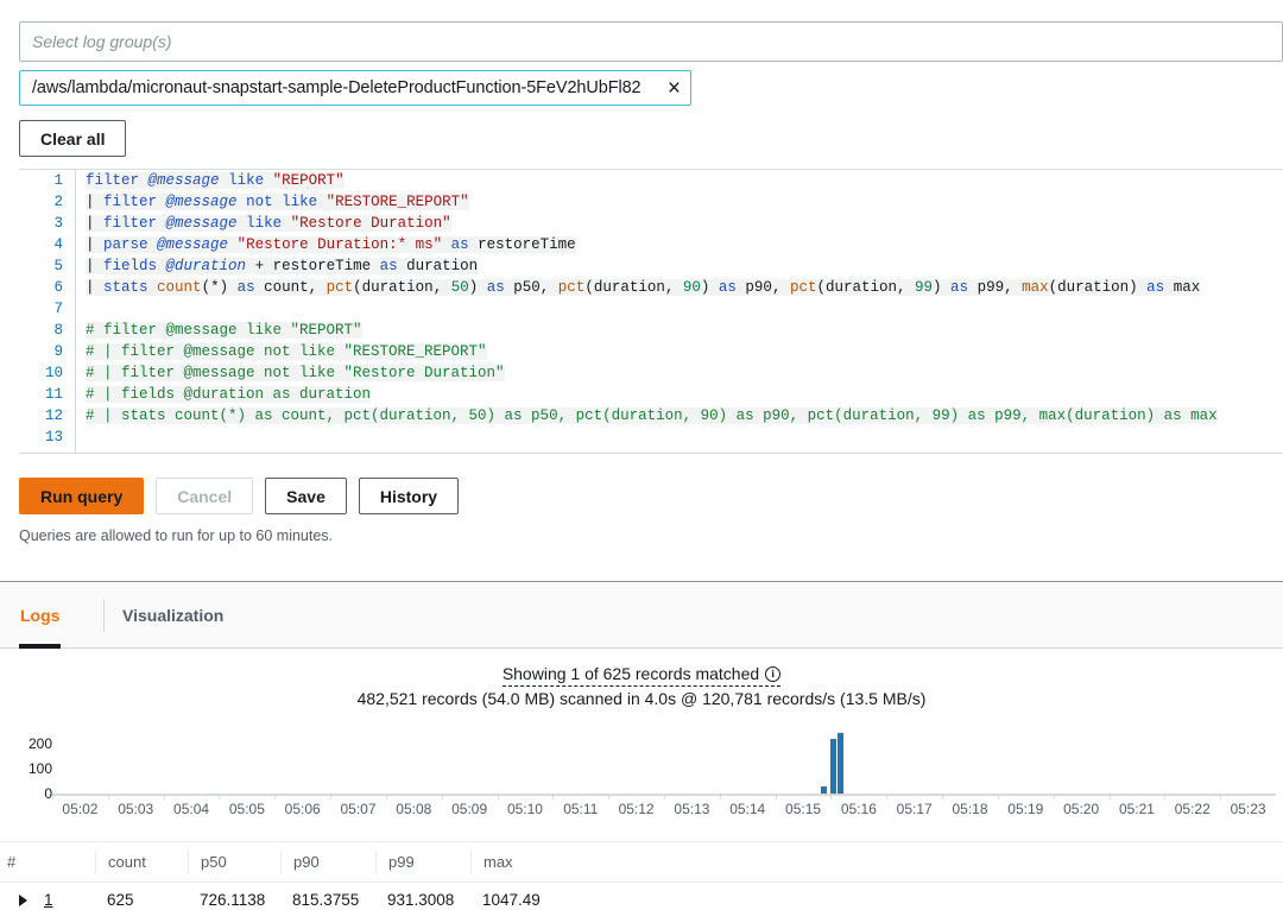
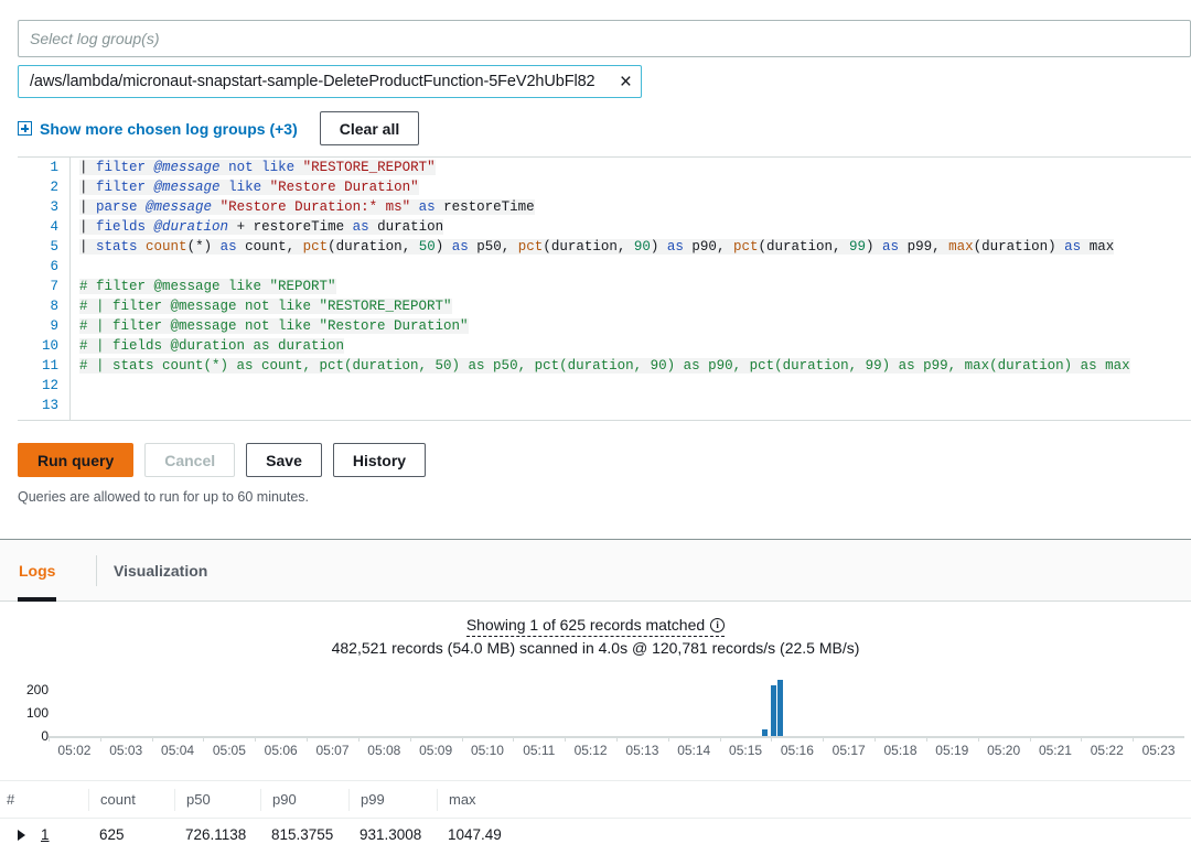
  Select log group(s)
  /aws/lambda/micronaut-snapstart-sample-DeleteProductFunction-5FeV2hUbFl82
  ×
+ Show more chosen log groups (+3)
  Clear all
  1
  2
  3
  4
  5
  6
  7
  8
  9
  10
  11
  12
  13
- filter @message like "REPORT"
  | filter @message not like "RESTORE_REPORT"
  | filter @message like "Restore Duration"
  | parse @message "Restore Duration:* ms" as restoreTime
  | fields @duration + restoreTime as duration
  | stats count(*) as count, pct(duration, 50) as p50, pct(duration, 90) as p90, pct(duration, 99) as p99, max(duration) as max
  # filter @message like "REPORT"
  # | filter @message not like "RESTORE_REPORT"
  # | filter @message not like "Restore Duration"
  # | fields @duration as duration
  # | stats count(*) as count, pct(duration, 50) as p50, pct(duration, 90) as p90, pct(duration, 99) as p99, max(duration) as max
  Run query
  Cancel
  Save
  History
  Queries are allowed to run for up to 60 minutes.
  Logs
  Visualization
  Showing 1 of 625 records matched
  i
- 482,521 records (54.0 MB) scanned in 4.0s @ 120,781 records/s (13.5 MB/s)
+ 482,521 records (54.0 MB) scanned in 4.0s @ 120,781 records/s (22.5 MB/s)
  200
  100
  0
  05:02
  05:03
  05:04
  05:05
  05:06
  05:07
  05:08
  05:09
  05:10
  05:11
  05:12
  05:13
  05:14
  05:15
  05:16
  05:17
  05:18
  05:19
  05:20
  05:21
  05:22
  05:23
  #
  count
  p50
  p90
  p99
  max
  1
  625
  726.1138
  815.3755
  931.3008
  1047.49
